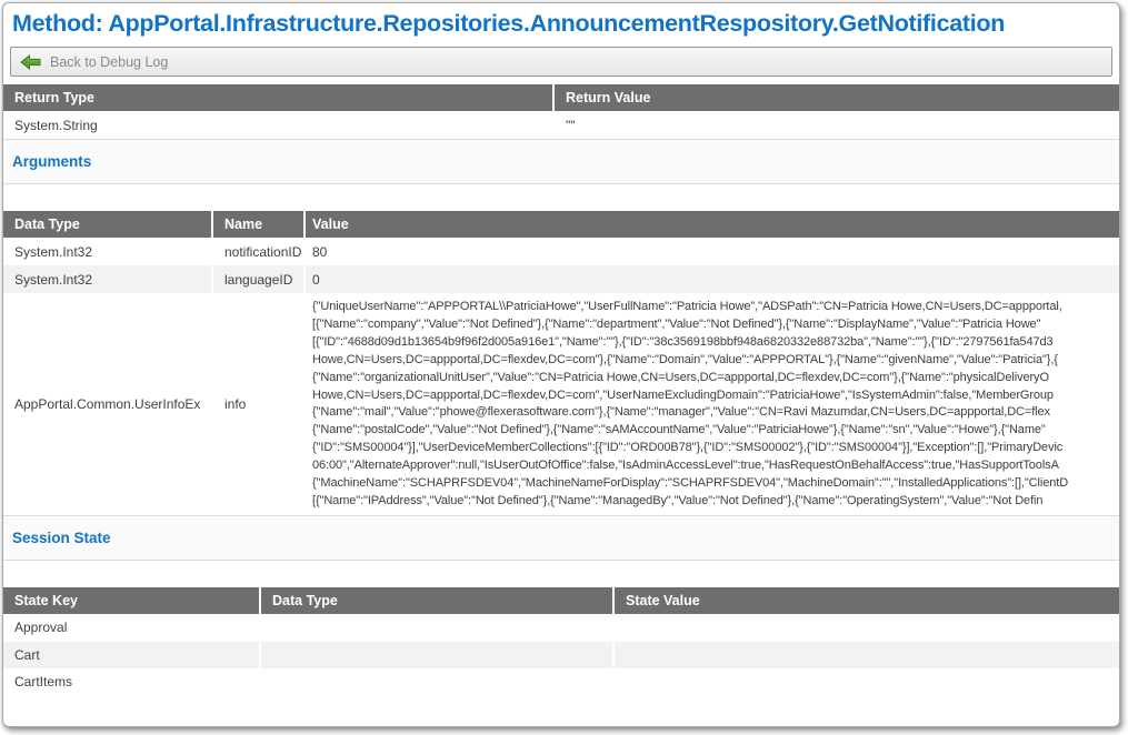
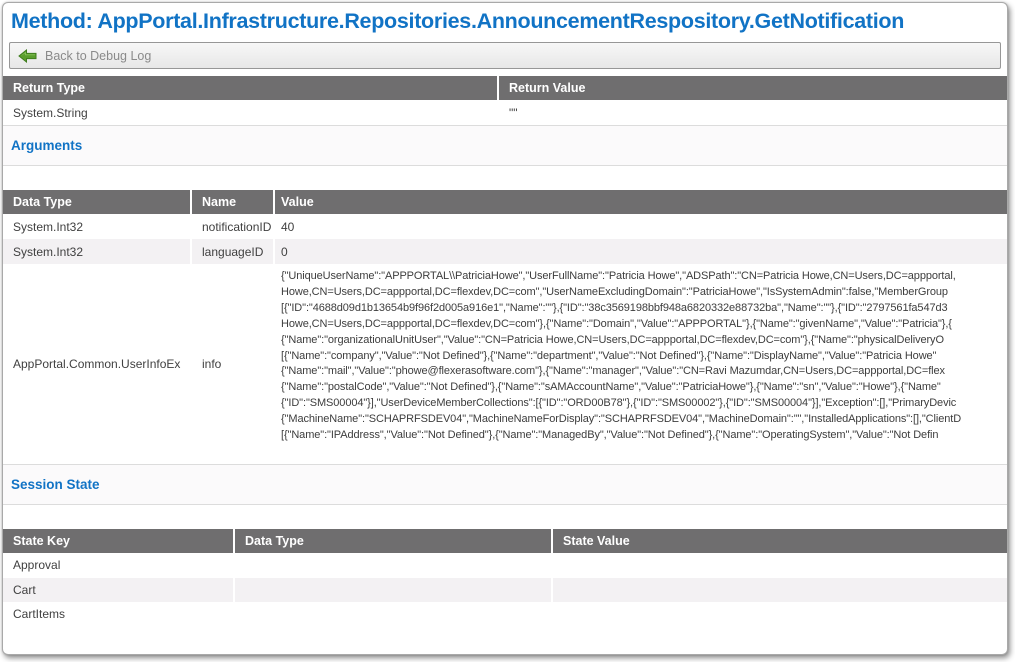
  Method: AppPortal.Infrastructure.Repositories.AnnouncementRespository.GetNotification
  Back to Debug Log
  Return Type
  Return Value
  System.String
  ""
  Arguments
  Data Type
  Name
  Value
  System.Int32
  notificationID
- 80
+ 40
  System.Int32
  languageID
  0
  AppPortal.Common.UserInfoEx
  info
  {"UniqueUserName":"APPPORTAL\\PatriciaHowe","UserFullName":"Patricia Howe","ADSPath":"CN=Patricia Howe,CN=Users,DC=appportal,
- [{"Name":"company","Value":"Not Defined"},{"Name":"department","Value":"Not Defined"},{"Name":"DisplayName","Value":"Patricia Howe"
+ Howe,CN=Users,DC=appportal,DC=flexdev,DC=com","UserNameExcludingDomain":"PatriciaHowe","IsSystemAdmin":false,"MemberGroup
  [{"ID":"4688d09d1b13654b9f96f2d005a916e1","Name":""},{"ID":"38c3569198bbf948a6820332e88732ba","Name":""},{"ID":"2797561fa547d3
  Howe,CN=Users,DC=appportal,DC=flexdev,DC=com"},{"Name":"Domain","Value":"APPPORTAL"},{"Name":"givenName","Value":"Patricia"},{
  {"Name":"organizationalUnitUser","Value":"CN=Patricia Howe,CN=Users,DC=appportal,DC=flexdev,DC=com"},{"Name":"physicalDeliveryO
- Howe,CN=Users,DC=appportal,DC=flexdev,DC=com","UserNameExcludingDomain":"PatriciaHowe","IsSystemAdmin":false,"MemberGroup
+ [{"Name":"company","Value":"Not Defined"},{"Name":"department","Value":"Not Defined"},{"Name":"DisplayName","Value":"Patricia Howe"
  {"Name":"mail","Value":"phowe@flexerasoftware.com"},{"Name":"manager","Value":"CN=Ravi Mazumdar,CN=Users,DC=appportal,DC=flex
  {"Name":"postalCode","Value":"Not Defined"},{"Name":"sAMAccountName","Value":"PatriciaHowe"},{"Name":"sn","Value":"Howe"},{"Name"
  {"ID":"SMS00004"}],"UserDeviceMemberCollections":[{"ID":"ORD00B78"},{"ID":"SMS00002"},{"ID":"SMS00004"}],"Exception":[],"PrimaryDevic
- 06:00","AlternateApprover":null,"IsUserOutOfOffice":false,"IsAdminAccessLevel":true,"HasRequestOnBehalfAccess":true,"HasSupportToolsA
  {"MachineName":"SCHAPRFSDEV04","MachineNameForDisplay":"SCHAPRFSDEV04","MachineDomain":"","InstalledApplications":[],"ClientD
  [{"Name":"IPAddress","Value":"Not Defined"},{"Name":"ManagedBy","Value":"Not Defined"},{"Name":"OperatingSystem","Value":"Not Defin
  Session State
  State Key
  Data Type
  State Value
  Approval
  Cart
  CartItems
